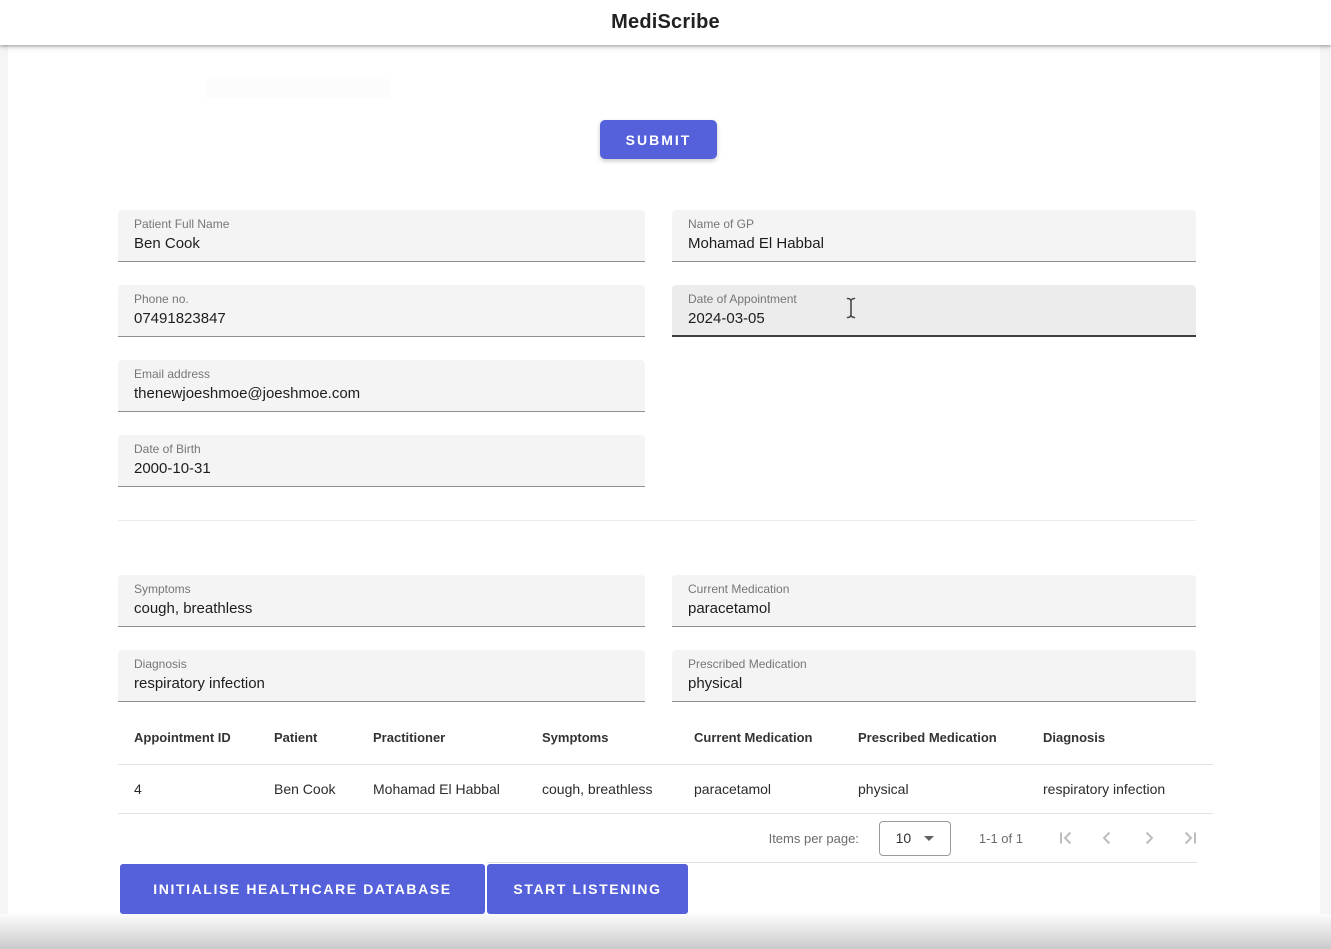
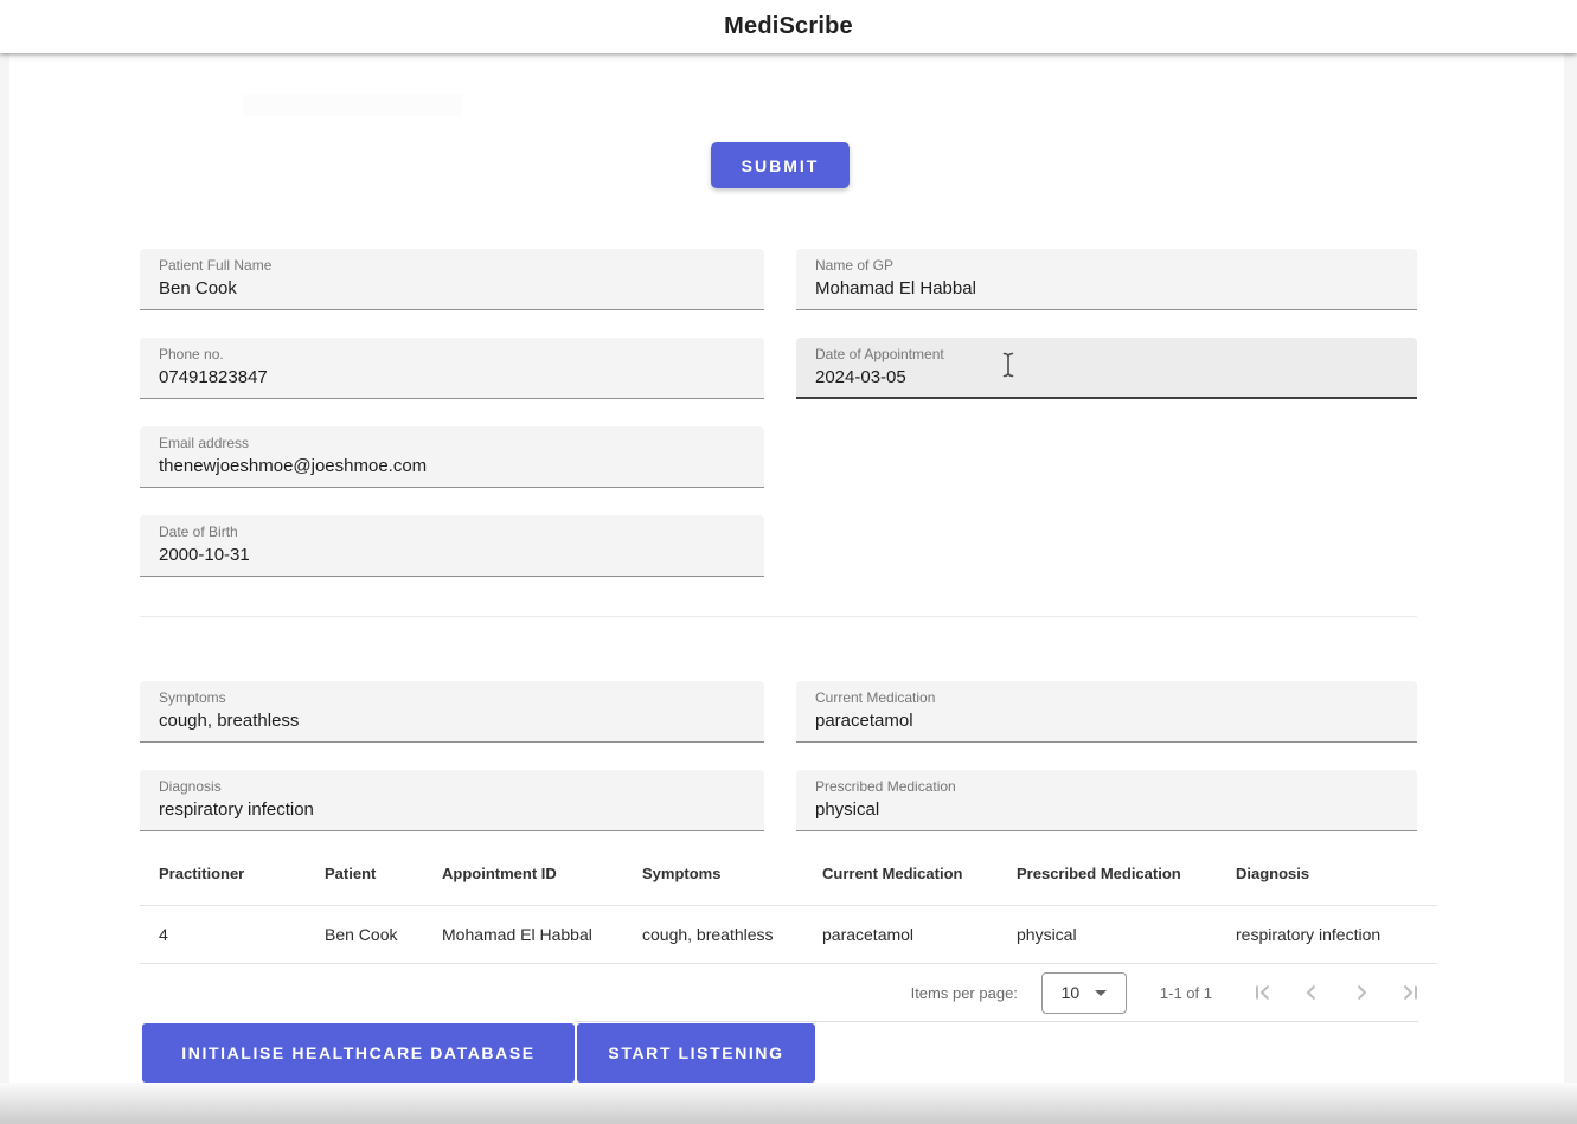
  MediScribe
  SUBMIT
  Patient Full Name
  Ben Cook
  Name of GP
  Mohamad El Habbal
  Phone no.
  07491823847
  Date of Appointment
  2024-03-05
  Email address
  thenewjoeshmoe@joeshmoe.com
  Date of Birth
  2000-10-31
  Symptoms
  cough, breathless
  Current Medication
  paracetamol
  Diagnosis
  respiratory infection
  Prescribed Medication
  physical
- Appointment ID
+ Practitioner
  Patient
- Practitioner
+ Appointment ID
  Symptoms
  Current Medication
  Prescribed Medication
  Diagnosis
  4
  Ben Cook
  Mohamad El Habbal
  cough, breathless
  paracetamol
  physical
  respiratory infection
  Items per page:
  10
  1-1 of 1
  INITIALISE HEALTHCARE DATABASE
  START LISTENING
